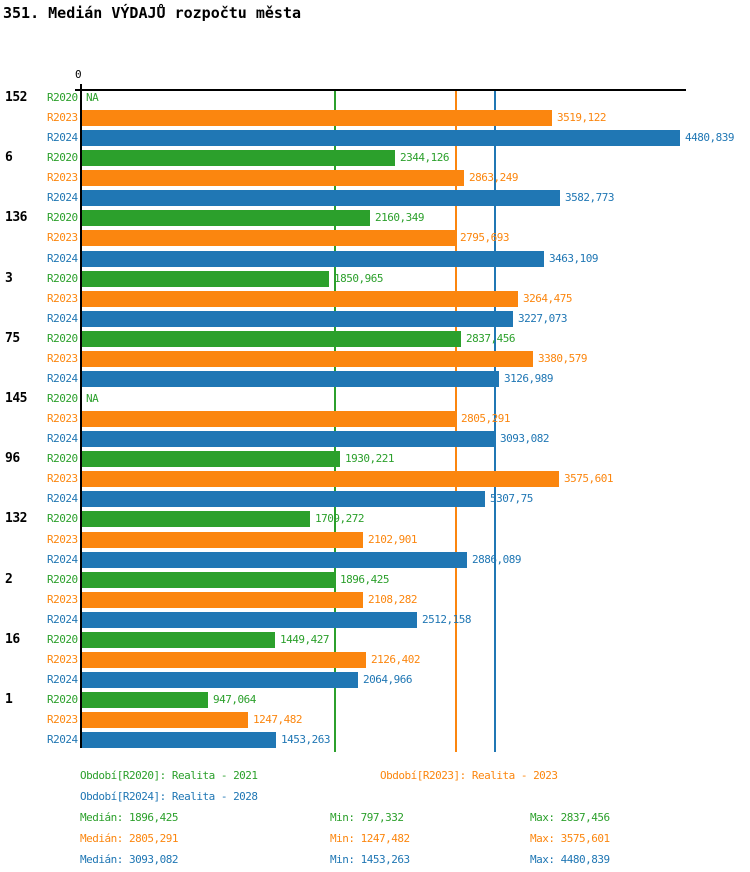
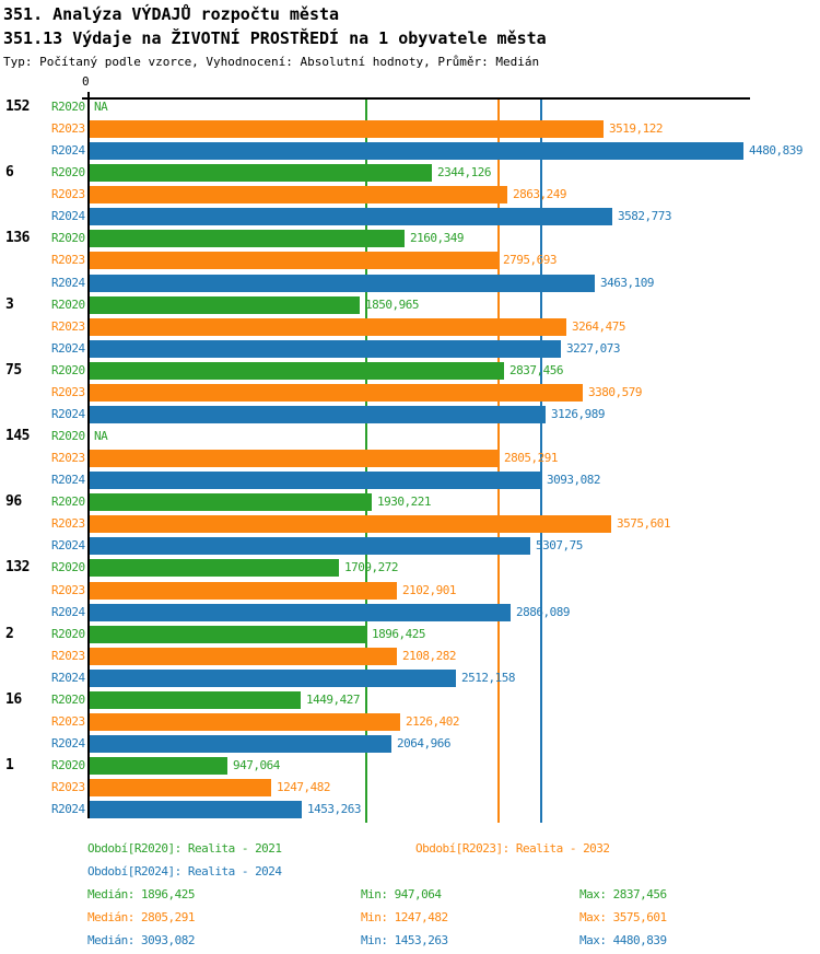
- 351. Medián VÝDAJŮ rozpočtu města
+ 351. Analýza VÝDAJŮ rozpočtu města
+ 351.13 Výdaje na ŽIVOTNÍ PROSTŘEDÍ na 1 obyvatele města
+ Typ: Počítaný podle vzorce, Vyhodnocení: Absolutní hodnoty, Průměr: Medián
  0
  152
  R2020
  NA
  R2023
  3519,122
  R2024
  4480,839
  6
  R2020
  2344,126
  R2023
  2863,249
  R2024
  3582,773
  136
  R2020
  2160,349
  R2023
  2795,693
  R2024
  3463,109
  3
  R2020
  1850,965
  R2023
  3264,475
  R2024
  3227,073
  75
  R2020
  2837,456
  R2023
  3380,579
  R2024
  3126,989
  145
  R2020
  NA
  R2023
  2805,291
  R2024
  3093,082
  96
  R2020
  1930,221
  R2023
  3575,601
  R2024
  5307,75
  132
  R2020
  1709,272
  R2023
  2102,901
  R2024
  2886,089
  2
  R2020
  1896,425
  R2023
  2108,282
  R2024
  2512,158
  16
  R2020
  1449,427
  R2023
  2126,402
  R2024
  2064,966
  1
  R2020
  947,064
  R2023
  1247,482
  R2024
  1453,263
  Období[R2020]: Realita - 2021
- Období[R2023]: Realita - 2023
+ Období[R2023]: Realita - 2032
- Období[R2024]: Realita - 2028
+ Období[R2024]: Realita - 2024
  Medián: 1896,425
- Min: 797,332
+ Min: 947,064
  Max: 2837,456
  Medián: 2805,291
  Min: 1247,482
  Max: 3575,601
  Medián: 3093,082
  Min: 1453,263
  Max: 4480,839
